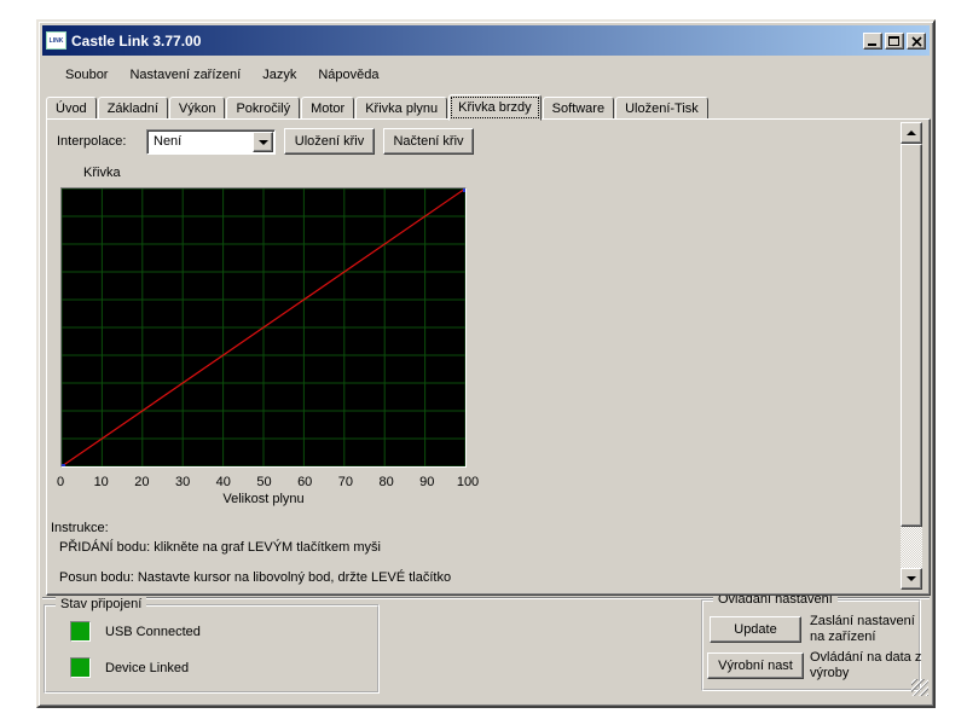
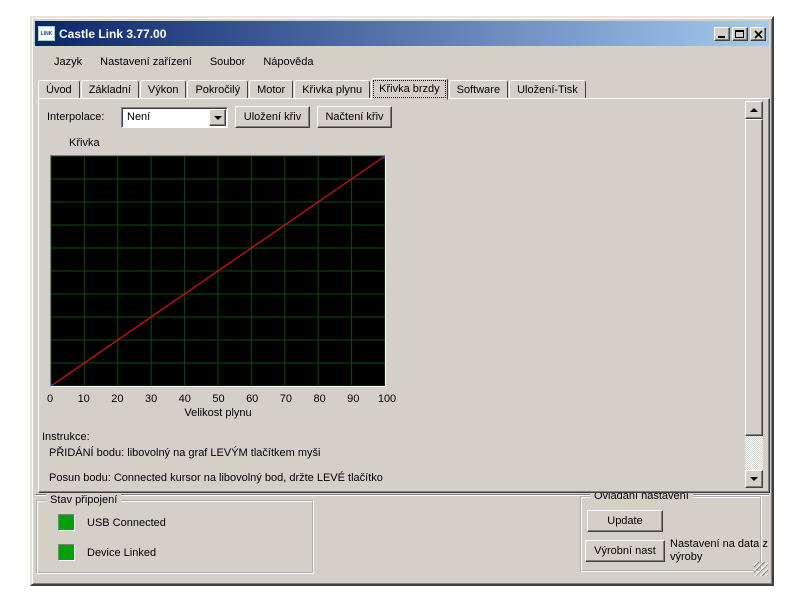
  Castle Link 3.77.00
- Soubor
+ Jazyk
  Nastavení zařízení
- Jazyk
+ Soubor
  Nápověda
  Úvod
  Základní
  Výkon
  Pokročilý
  Motor
  Křivka plynu
  Křivka brzdy
  Software
  Uložení-Tisk
  Interpolace:
  Není
  Uložení křiv
  Načtení křiv
  Křivka
  0
  10
  20
  30
  40
  50
  60
  70
  80
  90
  100
  Velikost plynu
  Instrukce:
- PŘIDÁNÍ bodu: klikněte na graf LEVÝM tlačítkem myši
+ PŘIDÁNÍ bodu: libovolný na graf LEVÝM tlačítkem myši
- Posun bodu: Nastavte kursor na libovolný bod, držte LEVÉ tlačítko
+ Posun bodu: Connected kursor na libovolný bod, držte LEVÉ tlačítko
  Stav připojení
  USB Connected
  Device Linked
  Ovládání nastavení
  Update
- Zaslání nastavení na zařízení
  Výrobní nast
- Ovládání na data z výroby
+ Nastavení na data z výroby
